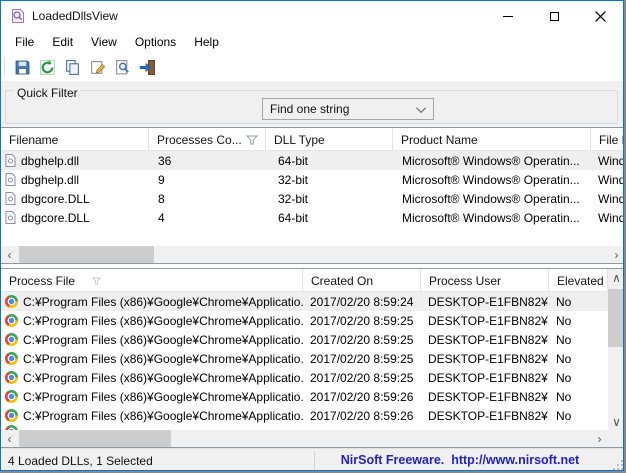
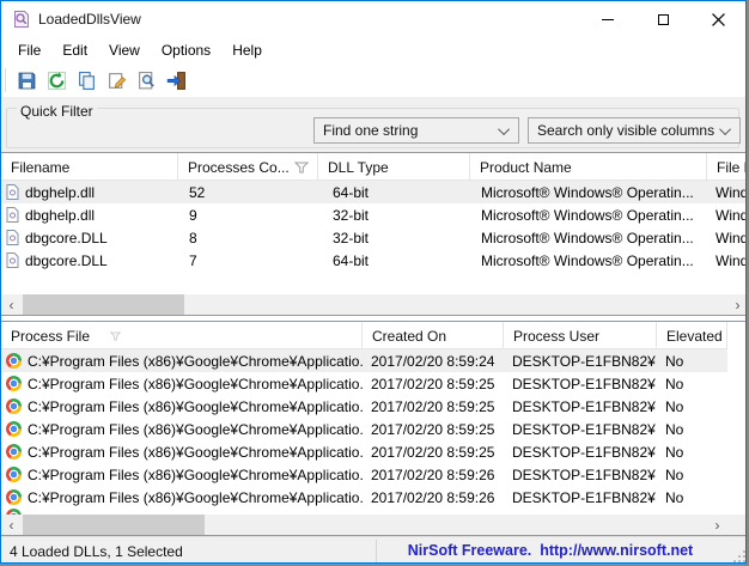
  LoadedDllsView
  File
  Edit
  View
  Options
  Help
  Quick Filter
  Find one string
+ Search only visible columns
  Filename
  Processes Co...
  DLL Type
  Product Name
  File
  dbghelp.dll
- 36
+ 52
  64-bit
  Microsoft® Windows® Operatin...
  Wind
  dbghelp.dll
  9
  32-bit
  Microsoft® Windows® Operatin...
  Wind
  dbgcore.DLL
  8
  32-bit
  Microsoft® Windows® Operatin...
  Wind
  dbgcore.DLL
- 4
+ 7
  64-bit
  Microsoft® Windows® Operatin...
  Wind
  ‹
  ›
  Process File
  Created On
  Process User
  Elevated
  C:¥Program Files (x86)¥Google¥Chrome¥Applicatio.
  2017/02/20 8:59:24
  DESKTOP-E1FBN82¥
  No
  C:¥Program Files (x86)¥Google¥Chrome¥Applicatio.
  2017/02/20 8:59:25
  DESKTOP-E1FBN82¥
  No
  C:¥Program Files (x86)¥Google¥Chrome¥Applicatio.
  2017/02/20 8:59:25
  DESKTOP-E1FBN82¥
  No
  C:¥Program Files (x86)¥Google¥Chrome¥Applicatio.
  2017/02/20 8:59:25
  DESKTOP-E1FBN82¥
  No
  C:¥Program Files (x86)¥Google¥Chrome¥Applicatio.
  2017/02/20 8:59:25
  DESKTOP-E1FBN82¥
  No
  C:¥Program Files (x86)¥Google¥Chrome¥Applicatio.
  2017/02/20 8:59:26
  DESKTOP-E1FBN82¥
  No
  C:¥Program Files (x86)¥Google¥Chrome¥Applicatio.
  2017/02/20 8:59:26
  DESKTOP-E1FBN82¥
  No
- ∧
- ∨
  ‹
  ›
  4 Loaded DLLs, 1 Selected
  NirSoft Freeware. http://www.nirsoft.net
